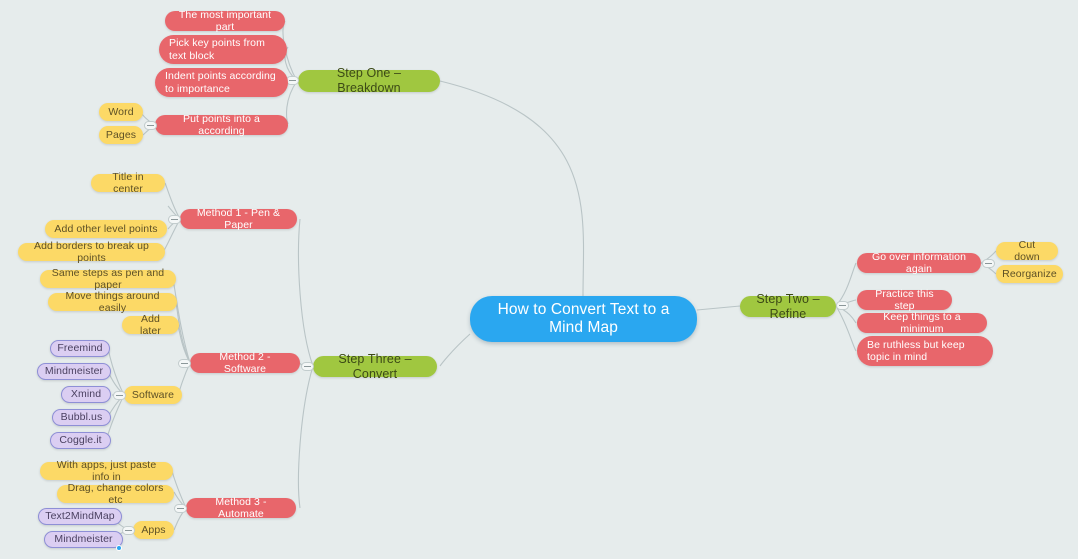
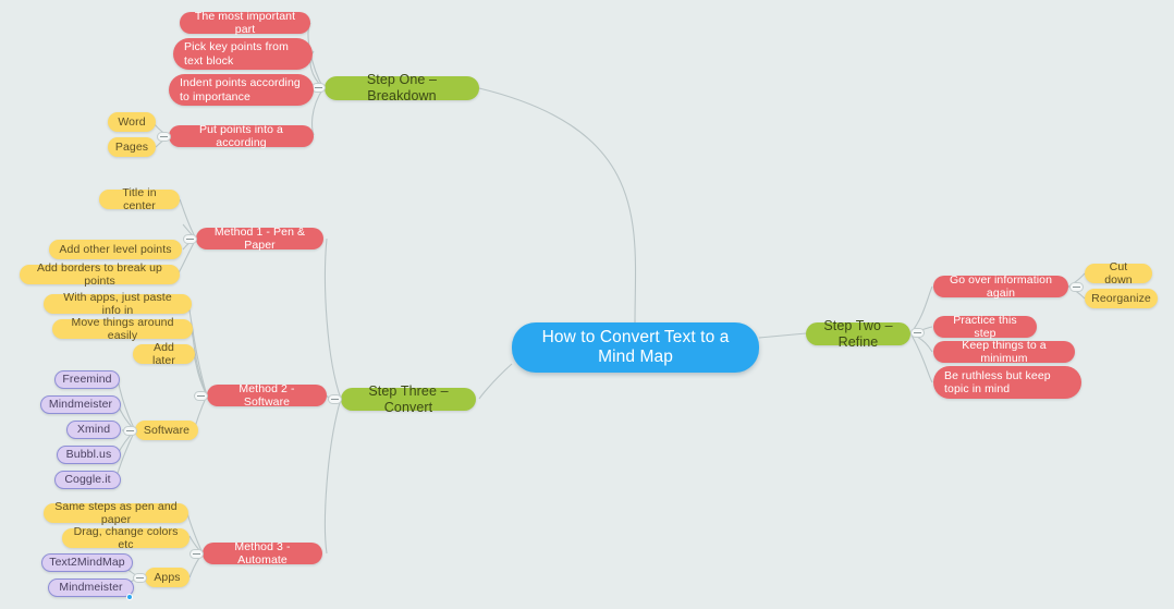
  How to Convert Text to a Mind Map
  Step One – Breakdown
  The most important part
  Pick key points from text block
  Indent points according to importance
  Put points into a according
  Word
  Pages
  Step Three – Convert
  Method 1 - Pen & Paper
  Title in center
  Add other level points
  Add borders to break up points
  Method 2 - Software
- Same steps as pen and paper
+ With apps, just paste info in
  Move things around easily
  Add later
  Software
  Freemind
  Mindmeister
  Xmind
  Bubbl.us
  Coggle.it
  Method 3 - Automate
- With apps, just paste info in
+ Same steps as pen and paper
  Drag, change colors etc
  Apps
  Text2MindMap
  Mindmeister
  Step Two – Refine
  Go over information again
  Cut down
  Reorganize
  Practice this step
  Keep things to a minimum
  Be ruthless but keep topic in mind
